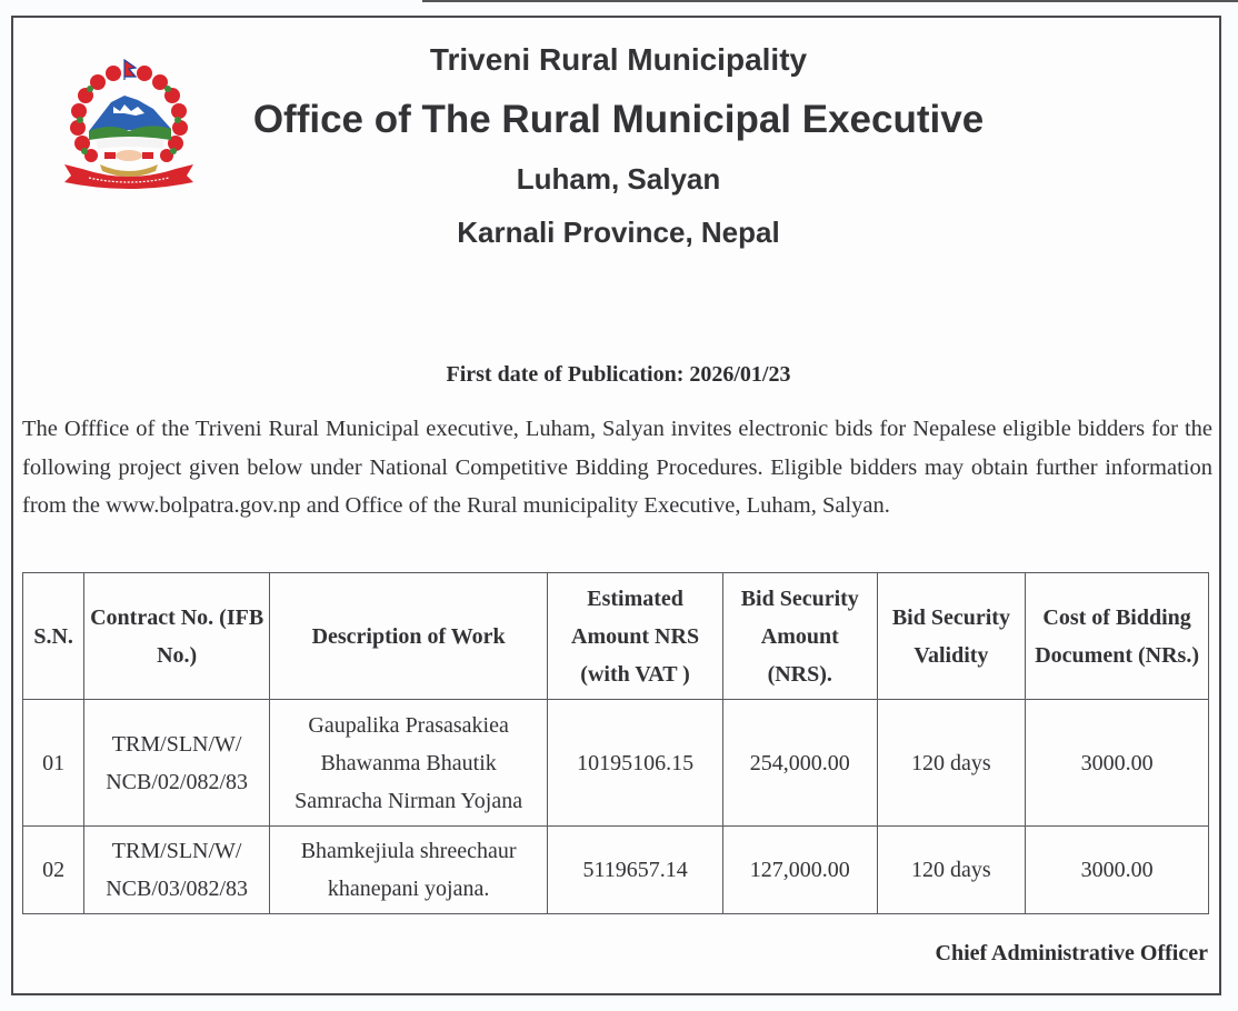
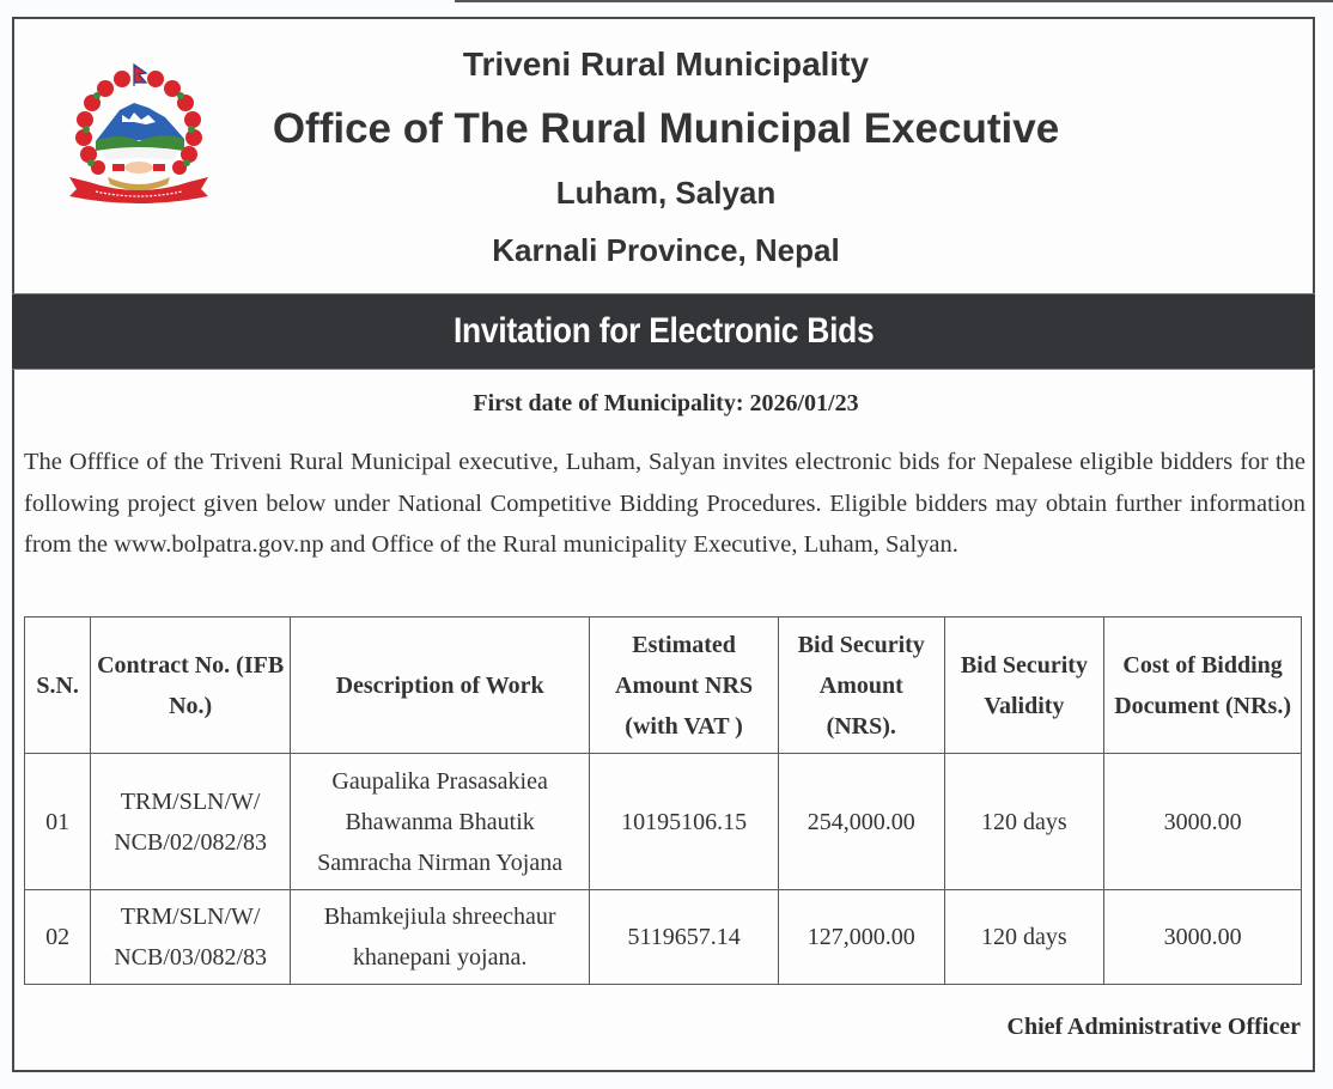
  Triveni Rural Municipality
  Office of The Rural Municipal Executive
  Luham, Salyan
  Karnali Province, Nepal
+ Invitation for Electronic Bids
- First date of Publication: 2026/01/23
+ First date of Municipality: 2026/01/23
  The Offfice of the Triveni Rural Municipal executive, Luham, Salyan invites electronic bids for Nepalese eligible bidders for the following project given below under National Competitive Bidding Procedures. Eligible bidders may obtain further information from the www.bolpatra.gov.np and Office of the Rural municipality Executive, Luham, Salyan.
  S.N.	Contract No. (IFB No.)	Description of Work	Estimated Amount NRS (with VAT )	Bid Security Amount (NRS).	Bid Security Validity	Cost of Bidding Document (NRs.)
  01	TRM/SLN/W/ NCB/02/082/83	Gaupalika Prasasakiea Bhawanma Bhautik Samracha Nirman Yojana	10195106.15	254,000.00	120 days	3000.00
  02	TRM/SLN/W/ NCB/03/082/83	Bhamkejiula shreechaur khanepani yojana.	5119657.14	127,000.00	120 days	3000.00
  Chief Administrative Officer
